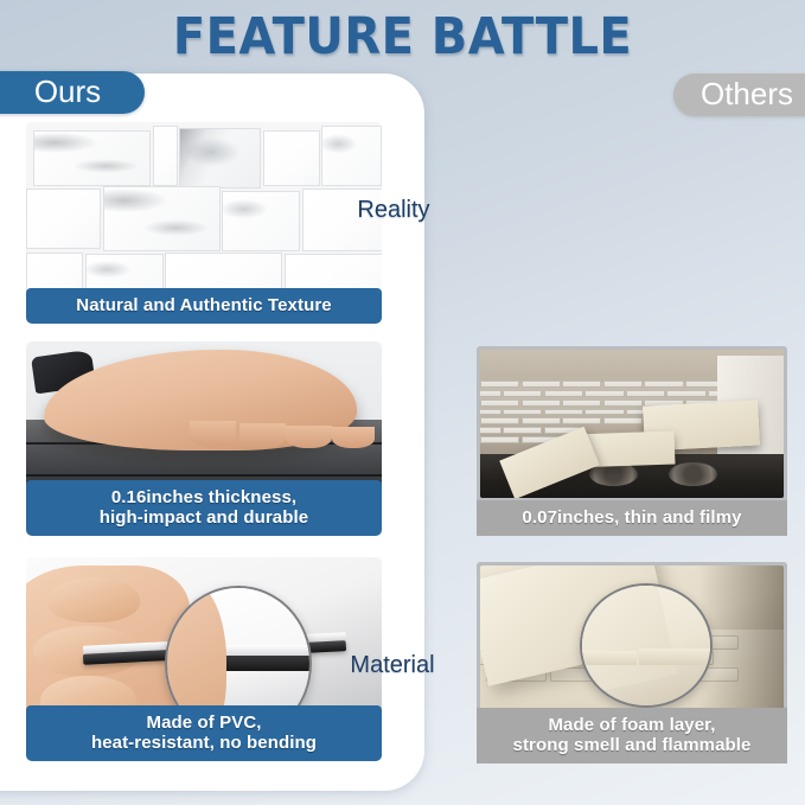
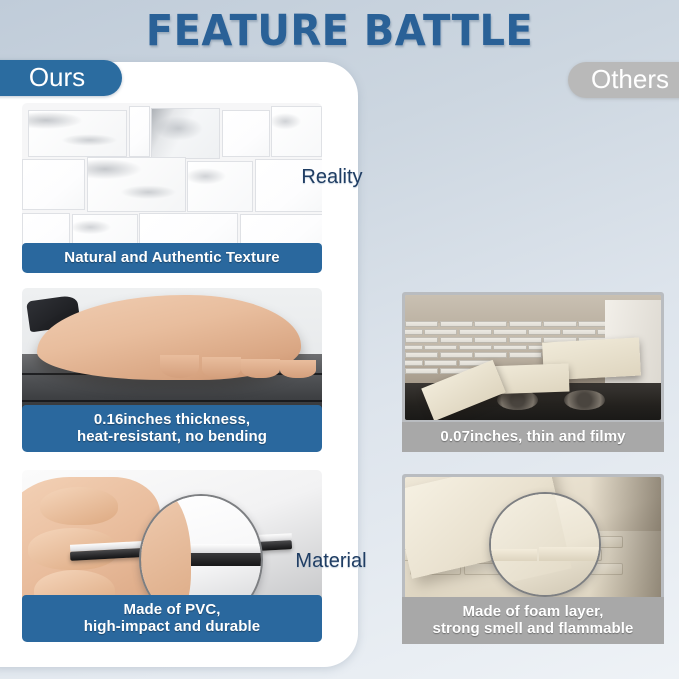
  FEATURE BATTLE
  Ours
  Others
  Natural and Authentic Texture
  0.16inches thickness,
- high-impact and durable
+ heat-resistant, no bending
  Made of PVC,
- heat-resistant, no bending
+ high-impact and durable
  Reality
  Material
  0.07inches, thin and filmy
  Made of foam layer,
  strong smell and flammable
